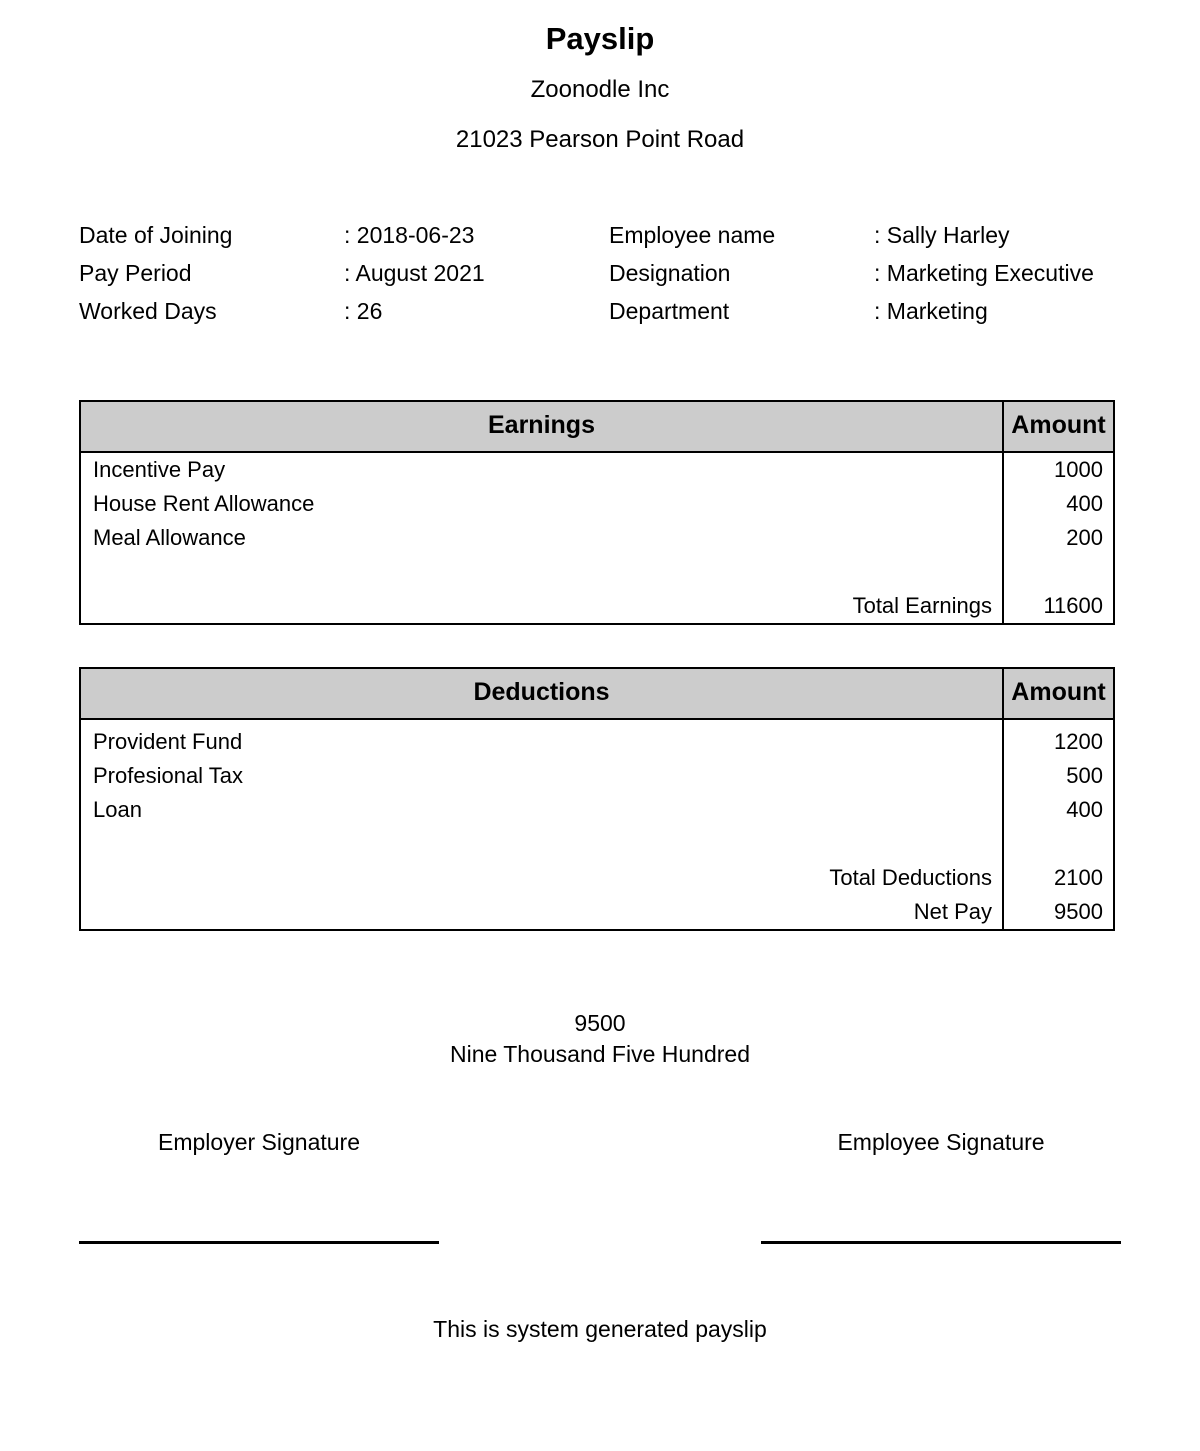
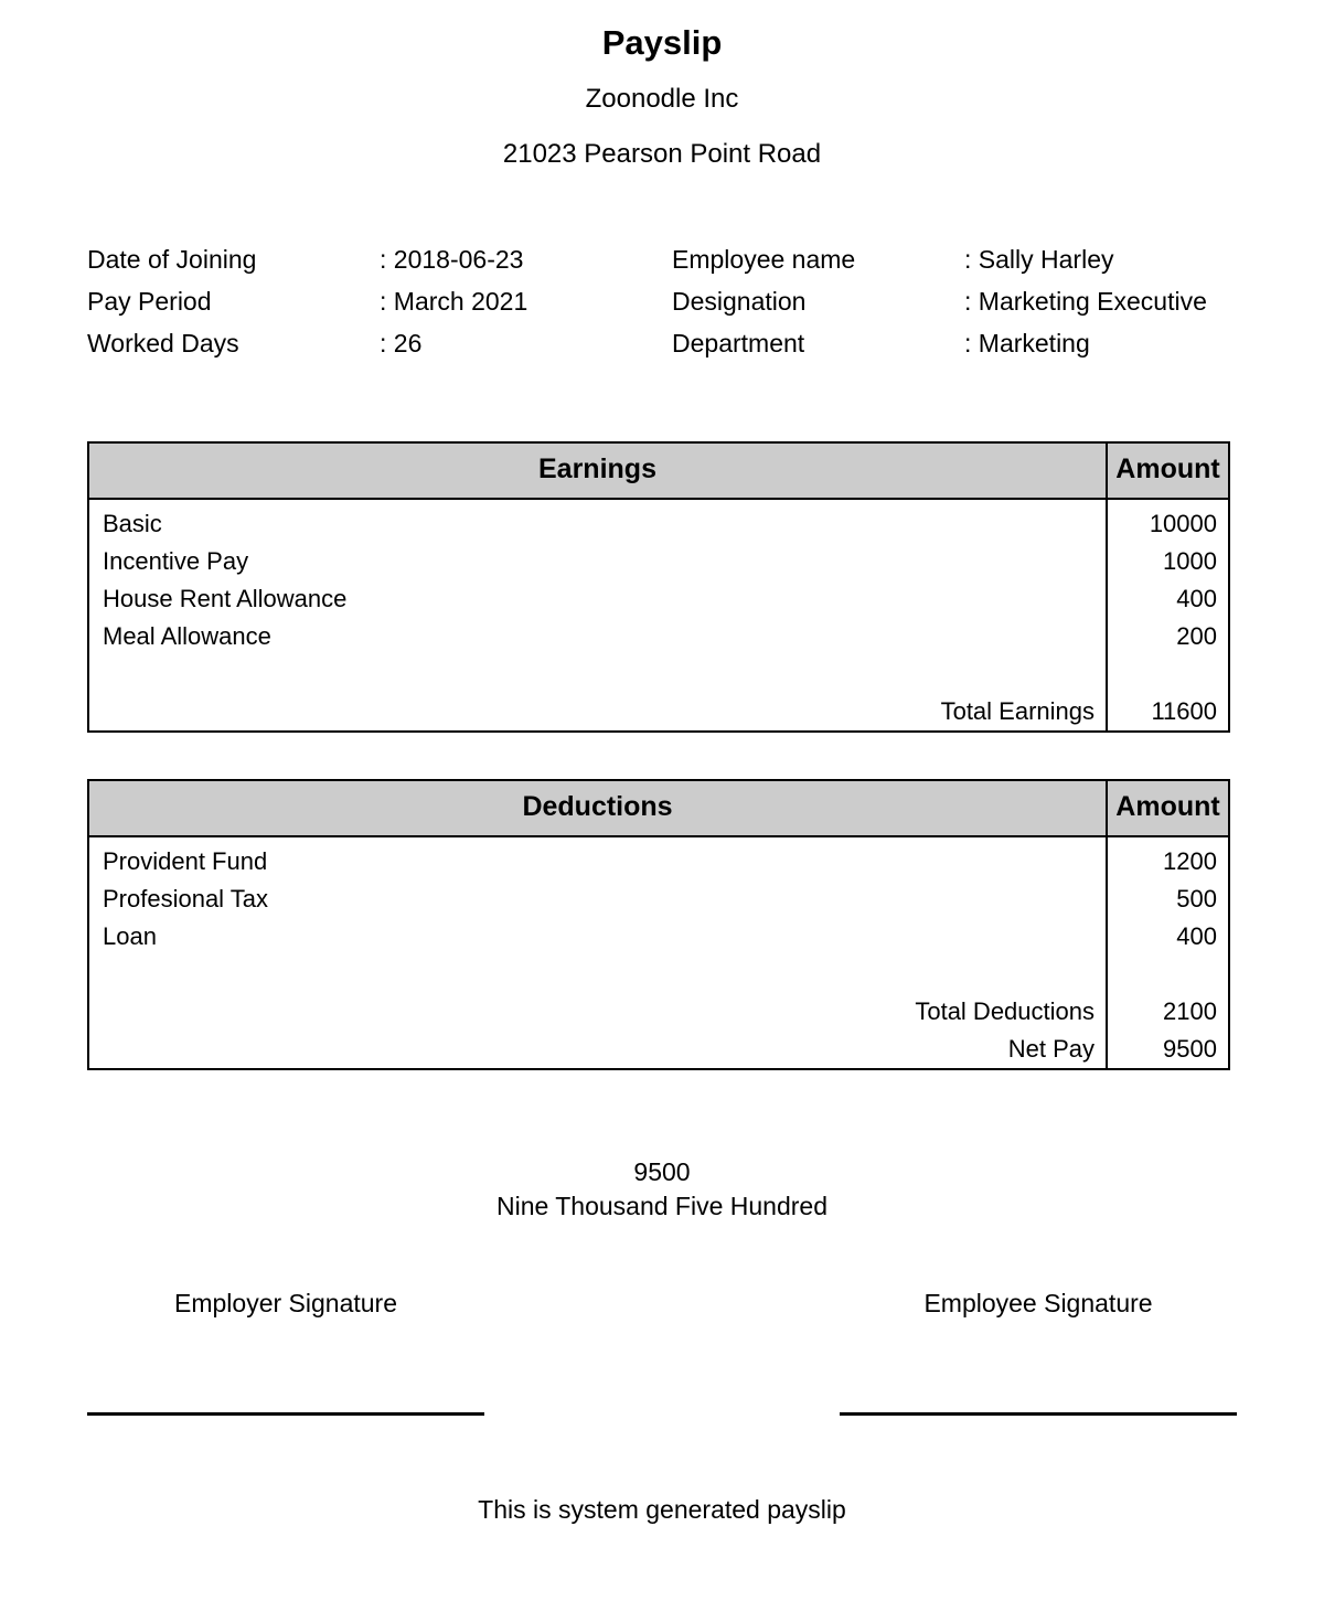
  Payslip
  Zoonodle Inc
  21023 Pearson Point Road
  Date of Joining
  : 2018-06-23
  Pay Period
- : August 2021
+ : March 2021
  Worked Days
  : 26
  Employee name
  : Sally Harley
  Designation
  : Marketing Executive
  Department
  : Marketing
  Earnings	Amount
+ Basic	10000
  Incentive Pay	1000
  House Rent Allowance	400
  Meal Allowance	200
  Total Earnings	11600
  Deductions	Amount
  Provident Fund	1200
  Profesional Tax	500
  Loan	400
  Total Deductions	2100
  Net Pay	9500
  9500
  Nine Thousand Five Hundred
  Employer Signature
  Employee Signature
  This is system generated payslip
